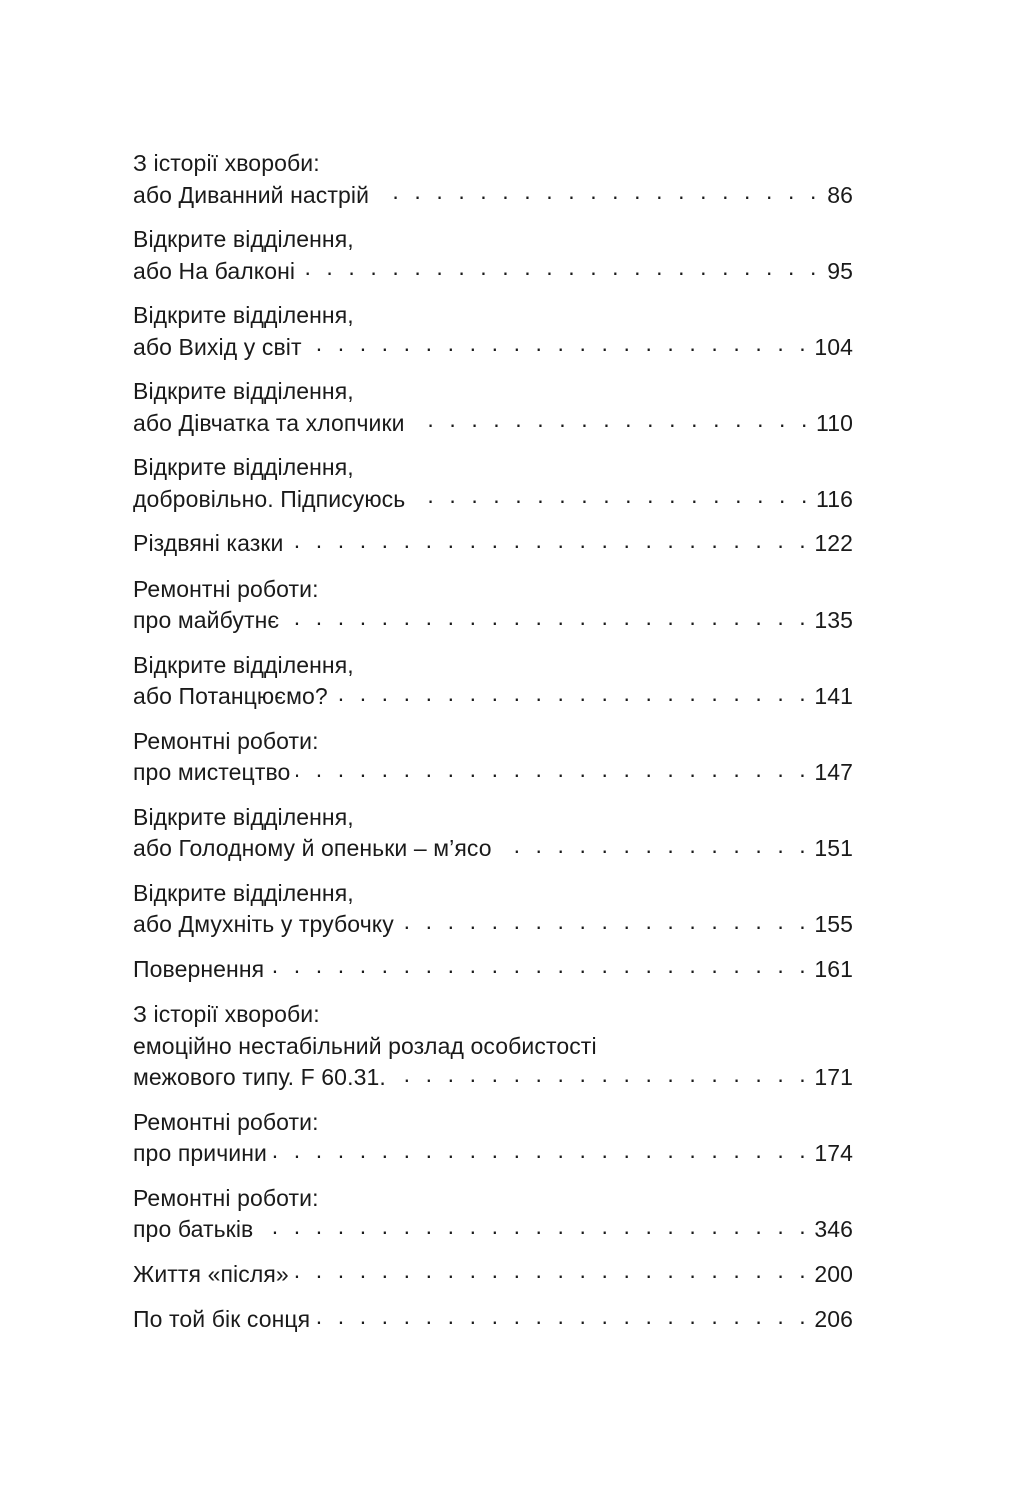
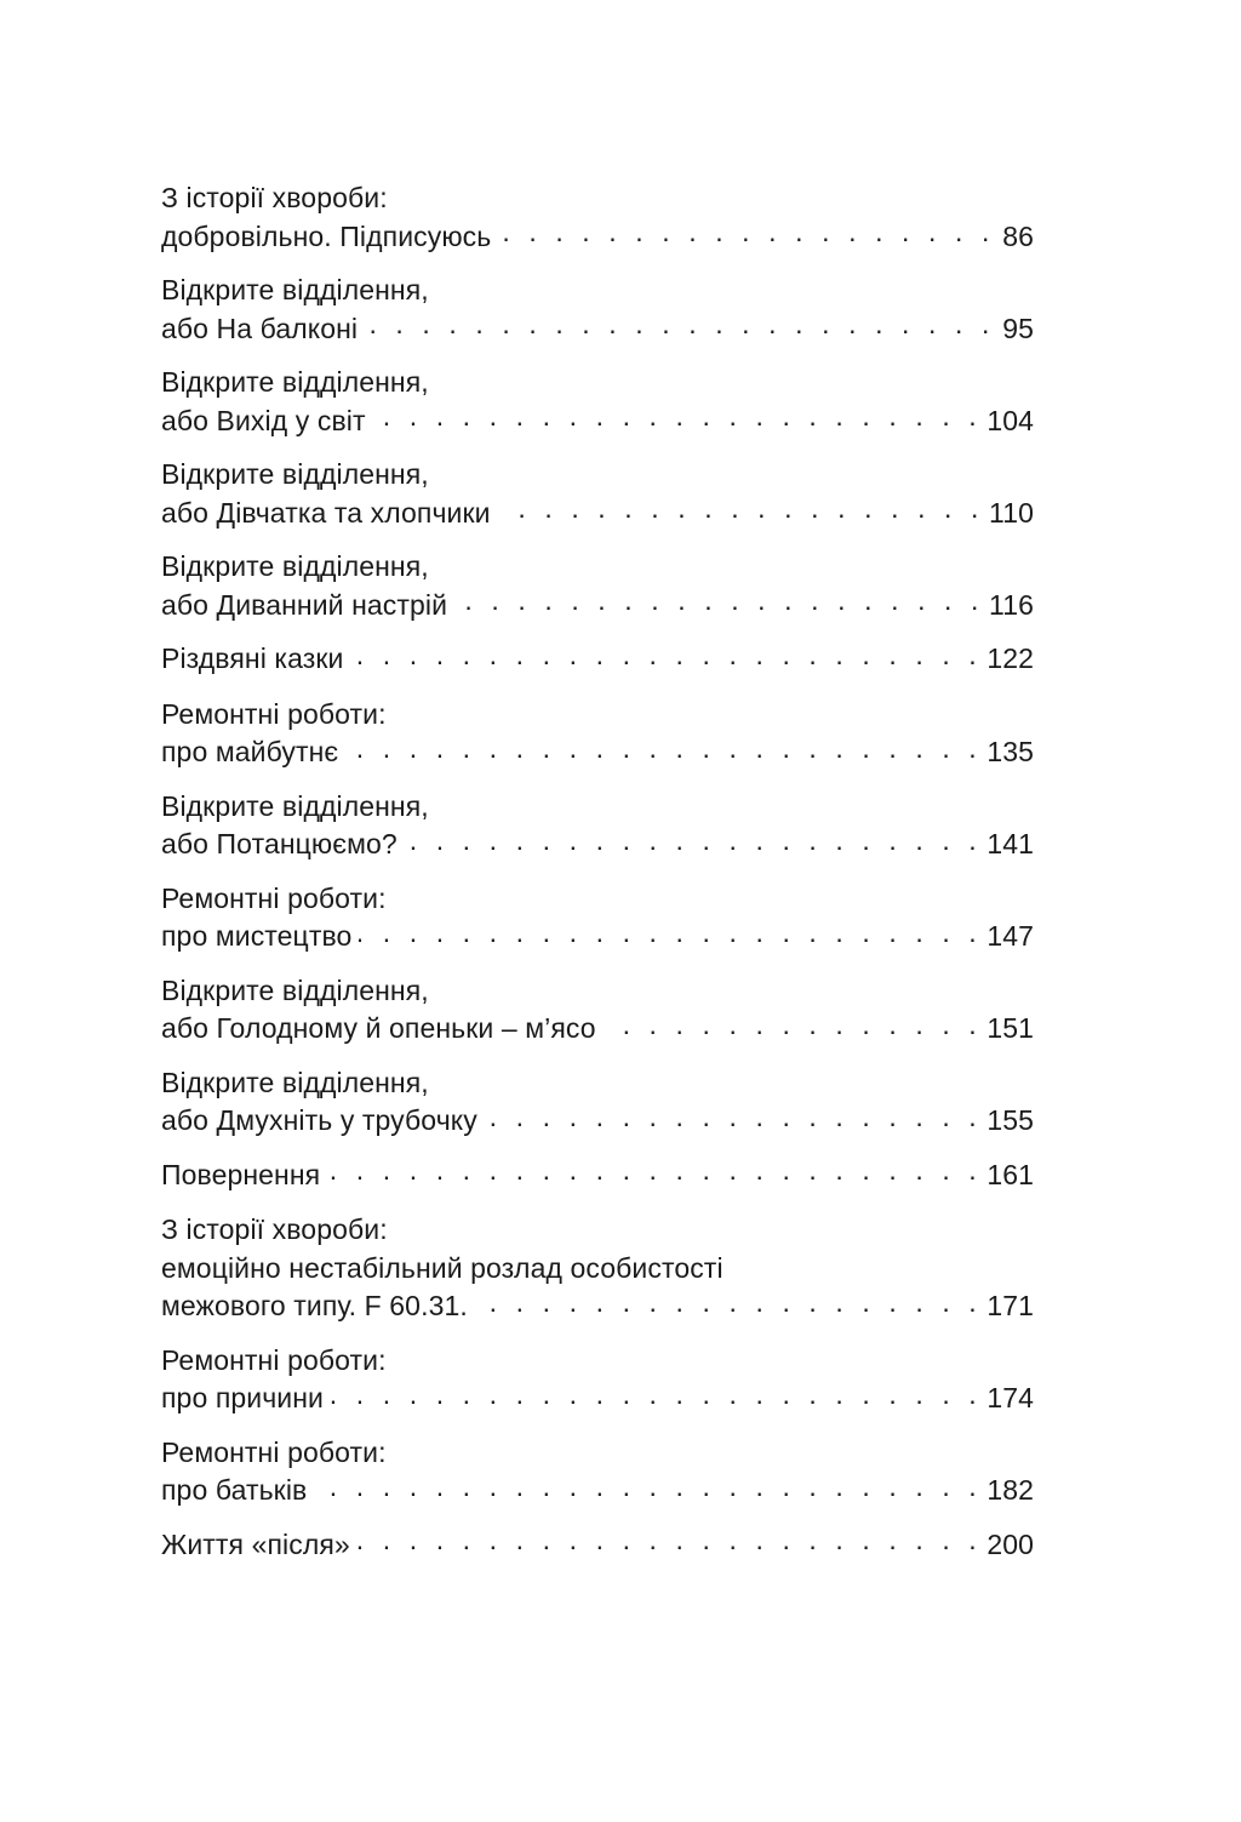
  З історії хвороби:
- або Диванний настрій
+ добровільно. Підписуюсь
  86
  Відкрите відділення,
  або На балконі
  95
  Відкрите відділення,
  або Вихід у світ
  104
  Відкрите відділення,
  або Дівчатка та хлопчики
  110
  Відкрите відділення,
- добровільно. Підписуюсь
+ або Диванний настрій
  116
  Різдвяні казки
  122
  Ремонтні роботи:
  про майбутнє
  135
  Відкрите відділення,
  або Потанцюємо?
  141
  Ремонтні роботи:
  про мистецтво
  147
  Відкрите відділення,
  або Голодному й опеньки – м’ясо
  151
  Відкрите відділення,
  або Дмухніть у трубочку
  155
  Повернення
  161
  З історії хвороби:
  емоційно нестабільний розлад особистості
  межового типу. F 60.31.
  171
  Ремонтні роботи:
  про причини
  174
  Ремонтні роботи:
  про батьків
- 346
+ 182
  Життя «після»
  200
- По той бік сонця
- 206
